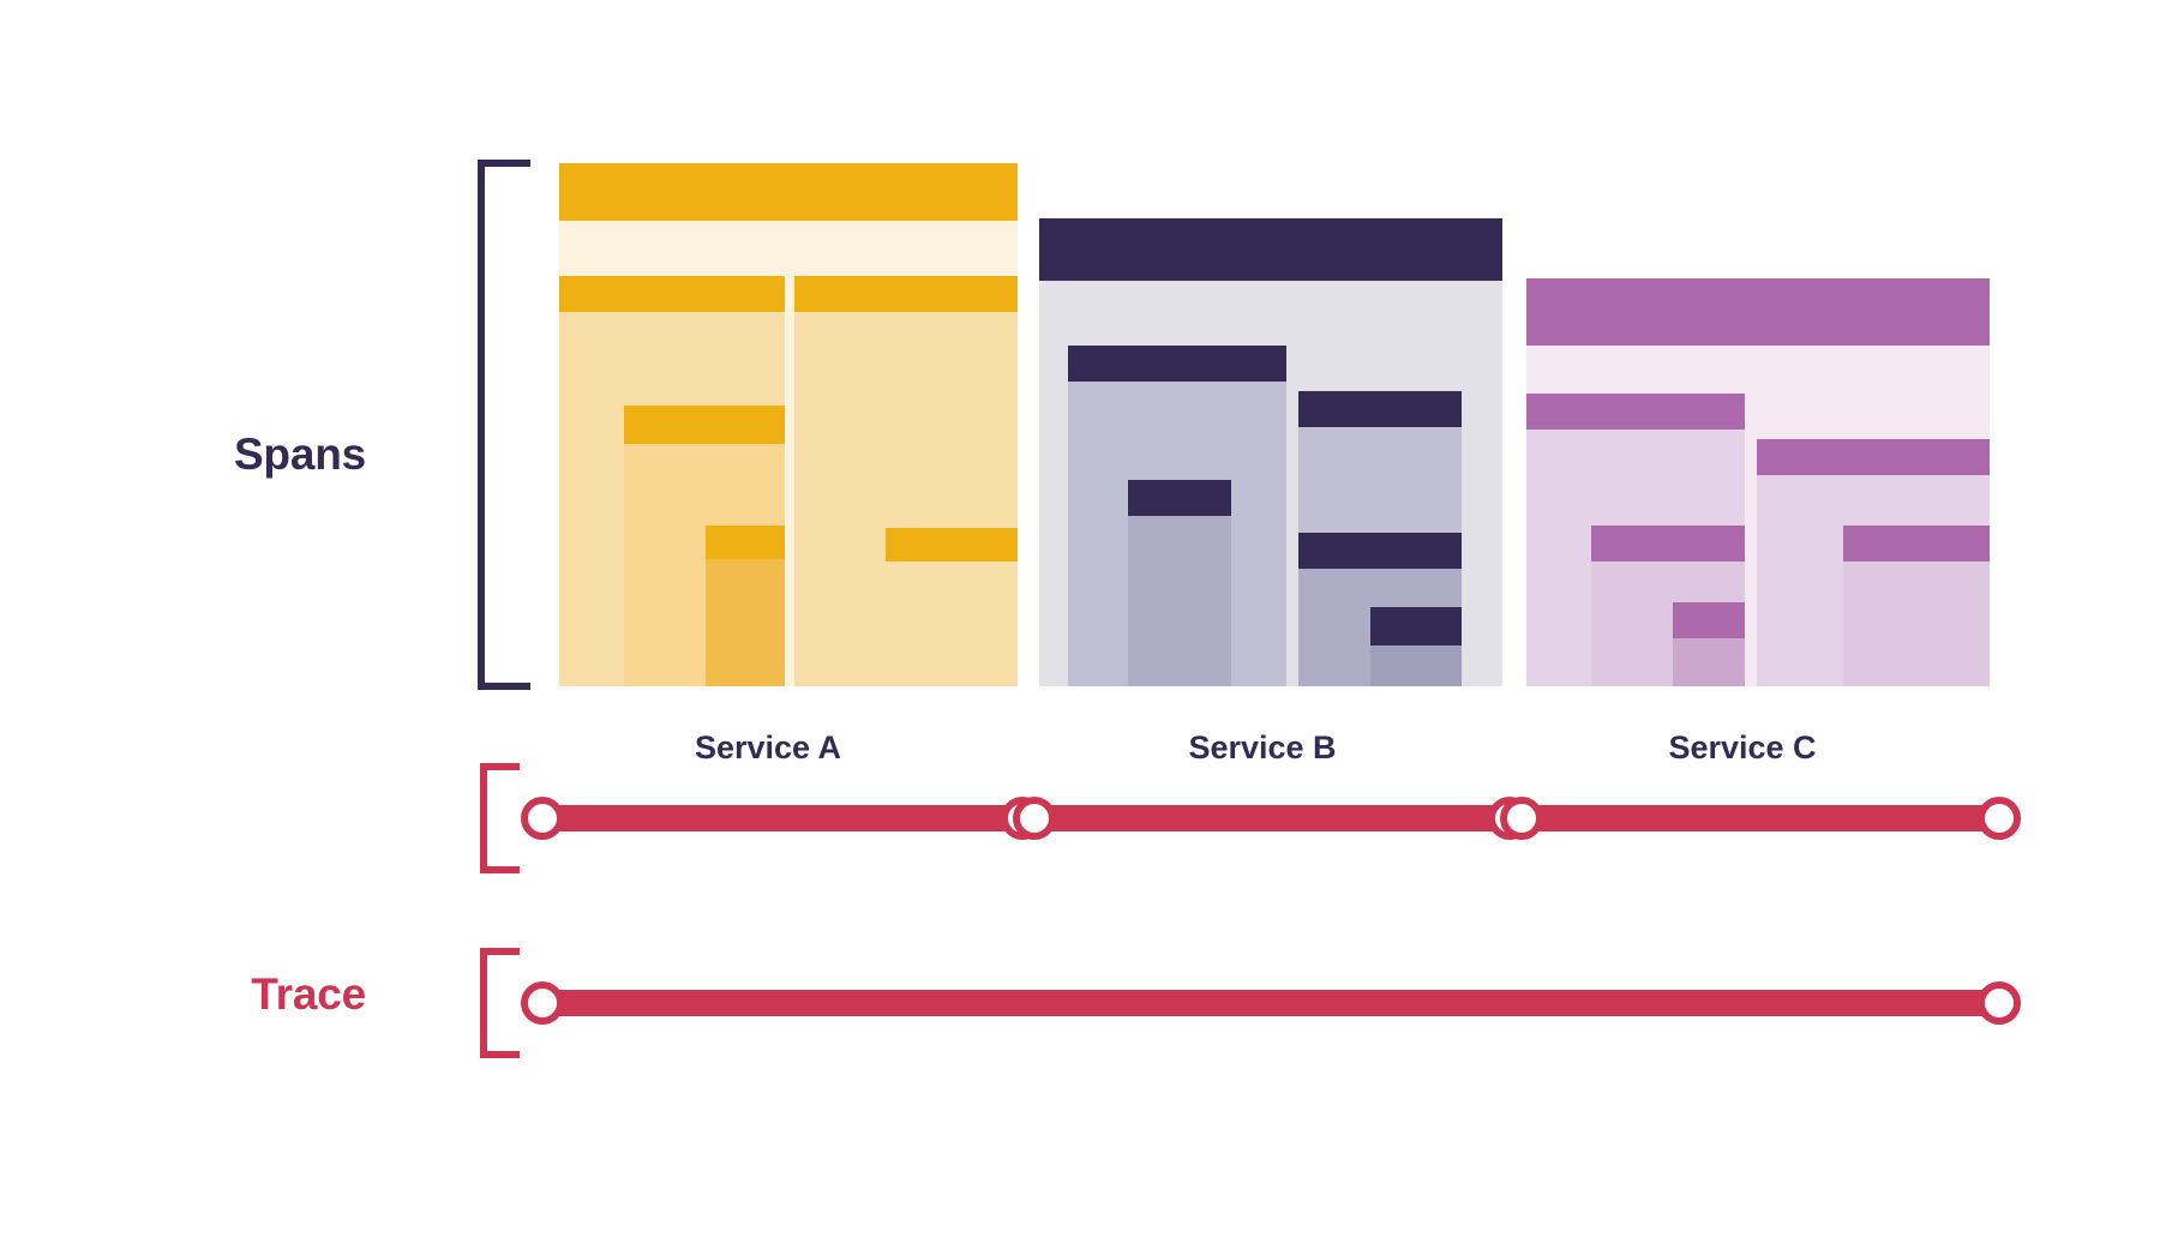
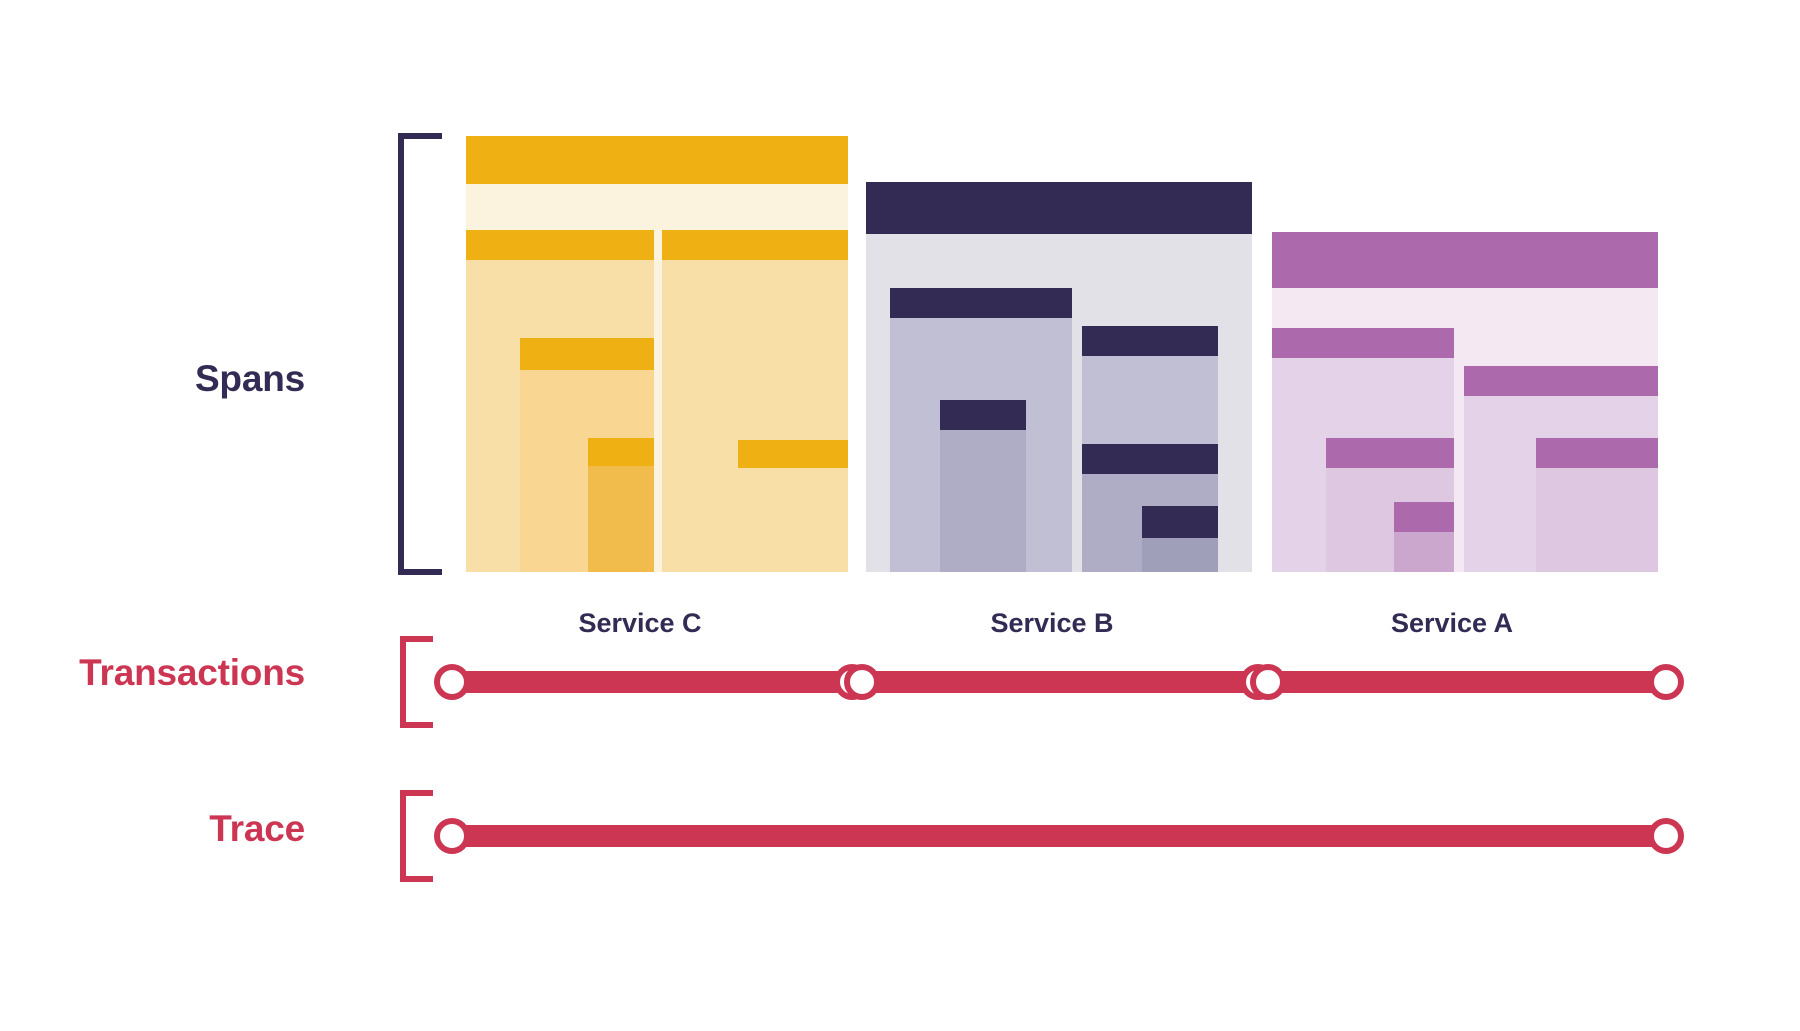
  Spans
+ Transactions
  Trace
- Service A
+ Service C
  Service B
- Service C
+ Service A
